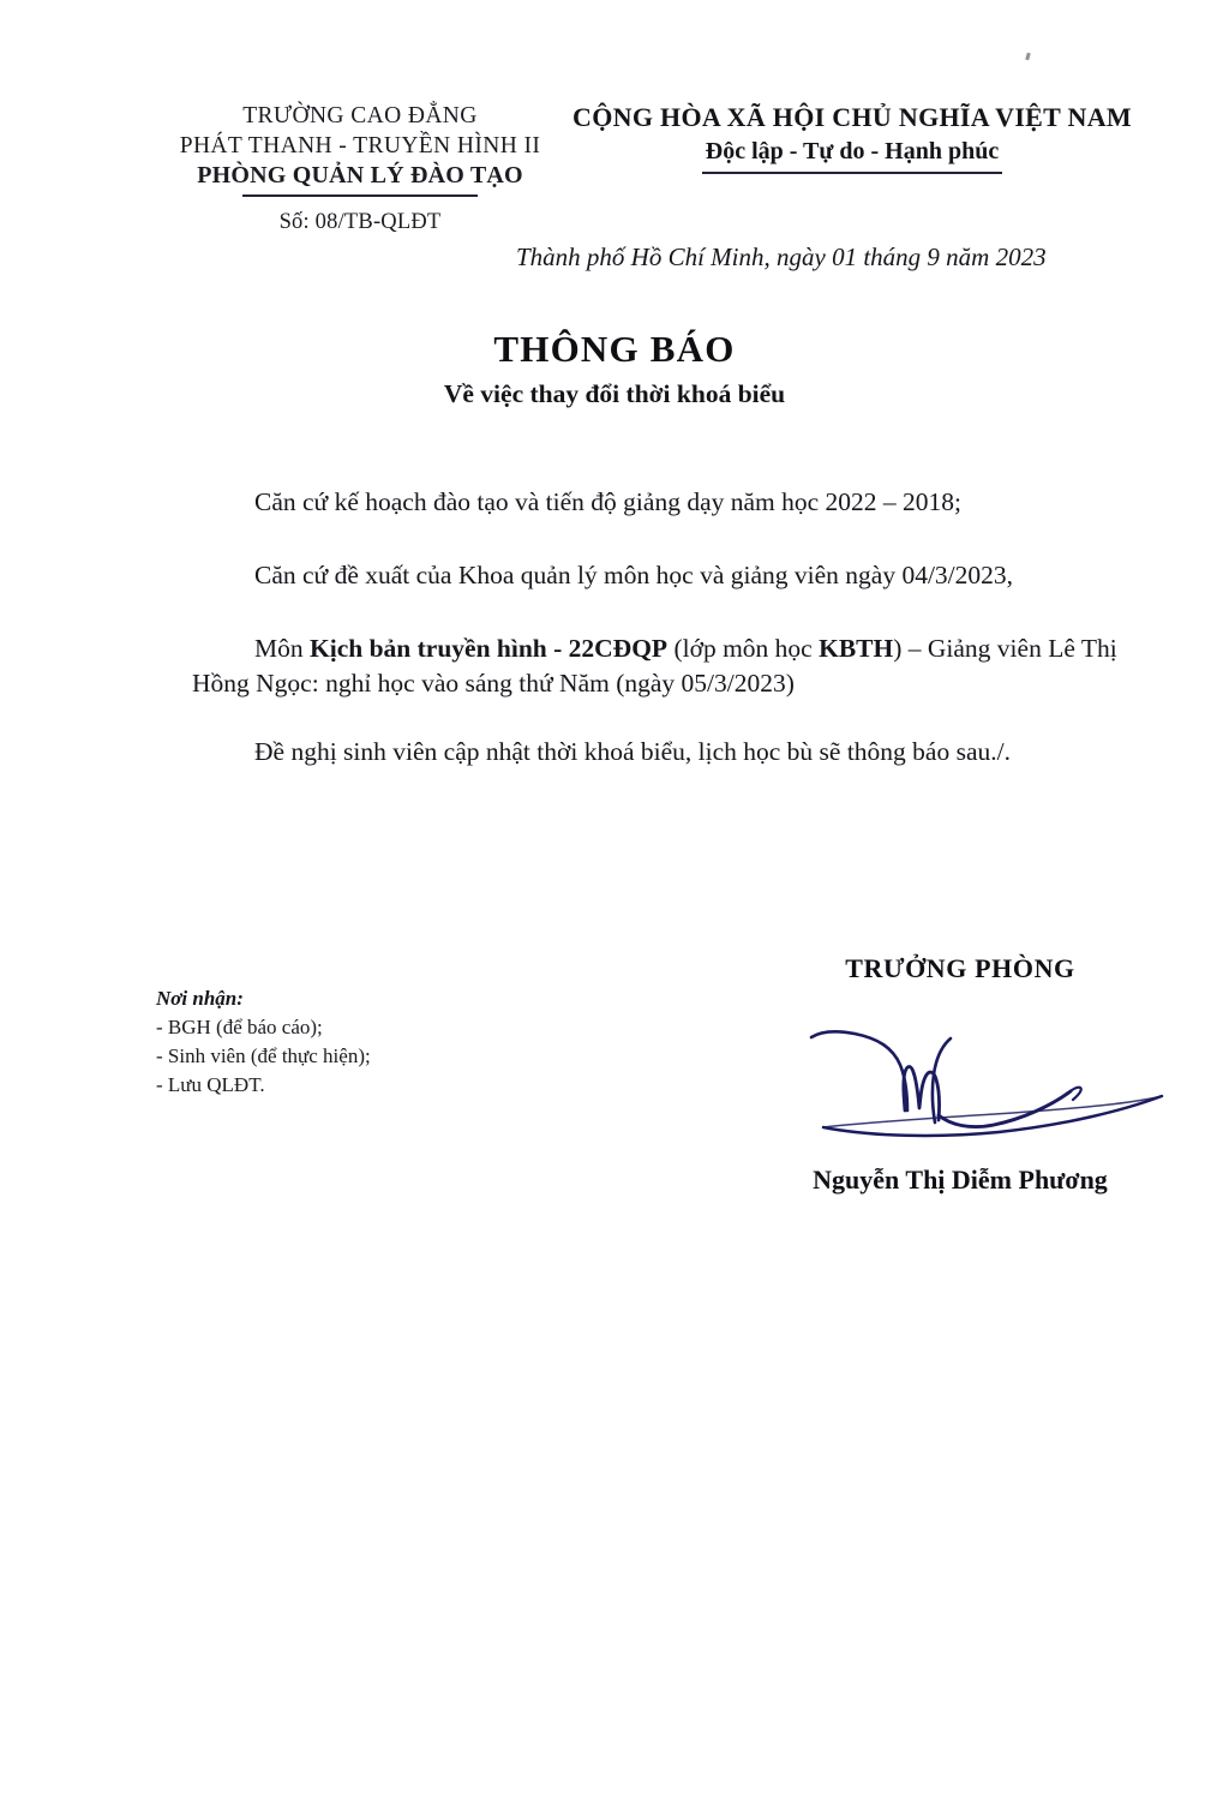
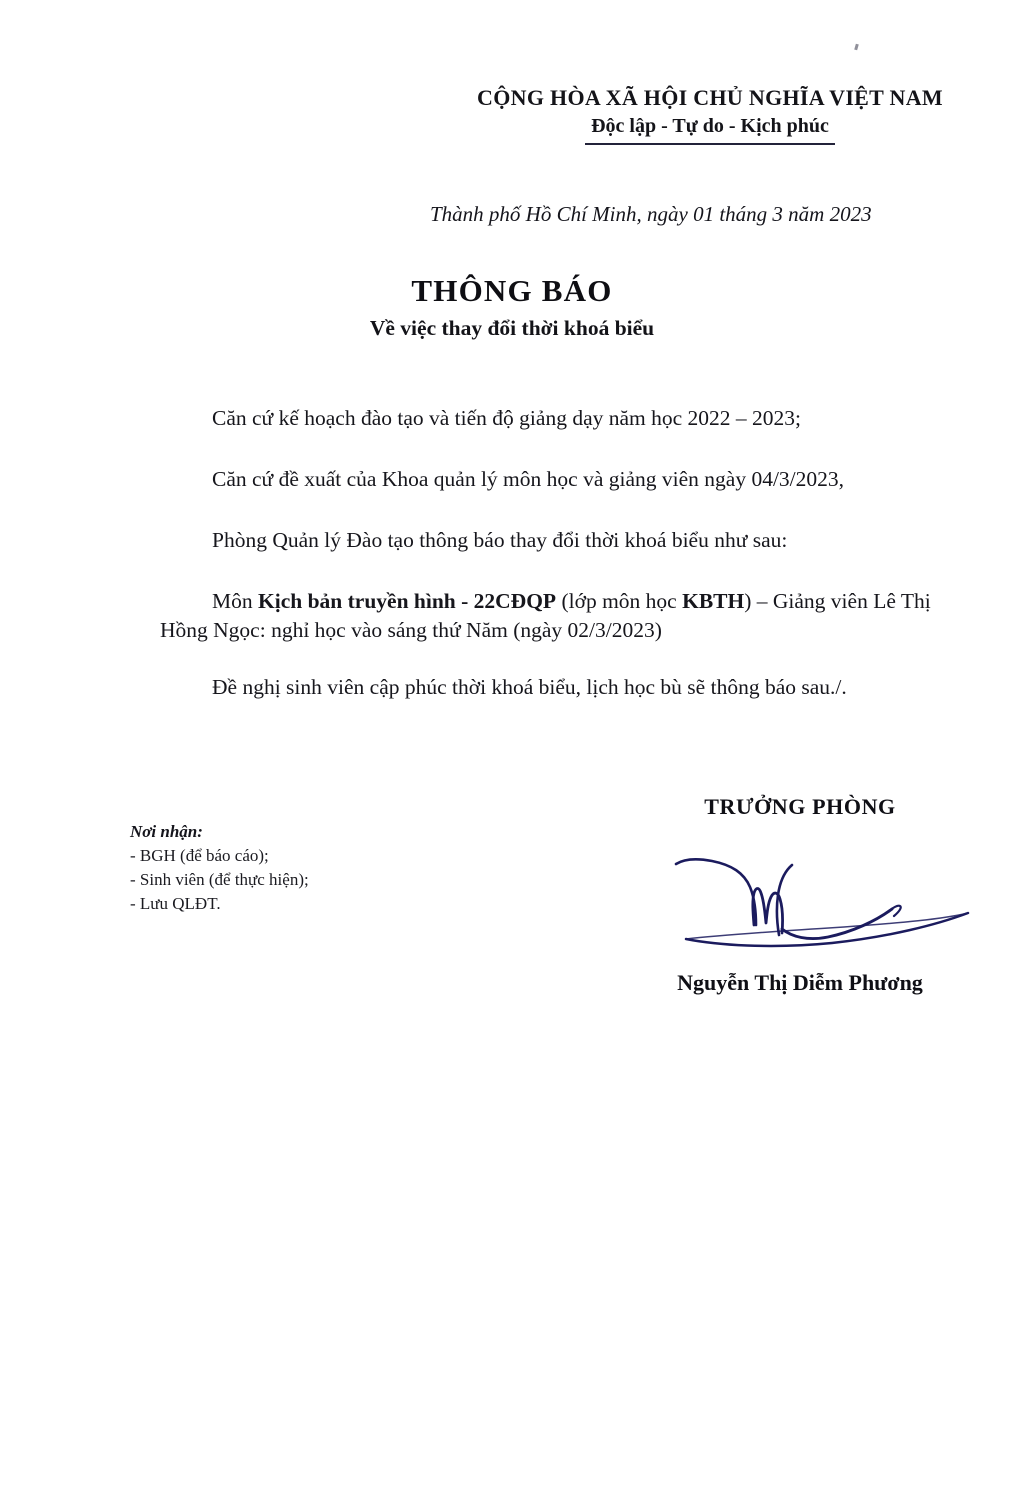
- TRƯỜNG CAO ĐẲNG
- PHÁT THANH - TRUYỀN HÌNH II
- PHÒNG QUẢN LÝ ĐÀO TẠO
- Số: 08/TB-QLĐT
  CỘNG HÒA XÃ HỘI CHỦ NGHĨA VIỆT NAM
- Độc lập - Tự do - Hạnh phúc
+ Độc lập - Tự do - Kịch phúc
- Thành phố Hồ Chí Minh, ngày 01 tháng 9 năm 2023
+ Thành phố Hồ Chí Minh, ngày 01 tháng 3 năm 2023
  THÔNG BÁO
  Về việc thay đổi thời khoá biểu
- Căn cứ kế hoạch đào tạo và tiến độ giảng dạy năm học 2022 – 2018;
+ Căn cứ kế hoạch đào tạo và tiến độ giảng dạy năm học 2022 – 2023;
  Căn cứ đề xuất của Khoa quản lý môn học và giảng viên ngày 04/3/2023,
+ Phòng Quản lý Đào tạo thông báo thay đổi thời khoá biểu như sau:
- Môn Kịch bản truyền hình - 22CĐQP (lớp môn học KBTH) – Giảng viên Lê Thị Hồng Ngọc: nghỉ học vào sáng thứ Năm (ngày 05/3/2023)
+ Môn Kịch bản truyền hình - 22CĐQP (lớp môn học KBTH) – Giảng viên Lê Thị Hồng Ngọc: nghỉ học vào sáng thứ Năm (ngày 02/3/2023)
- Đề nghị sinh viên cập nhật thời khoá biểu, lịch học bù sẽ thông báo sau./.
+ Đề nghị sinh viên cập phúc thời khoá biểu, lịch học bù sẽ thông báo sau./.
  Nơi nhận:
  - BGH (để báo cáo);
  - Sinh viên (để thực hiện);
  - Lưu QLĐT.
  TRƯỞNG PHÒNG
  Nguyễn Thị Diễm Phương
